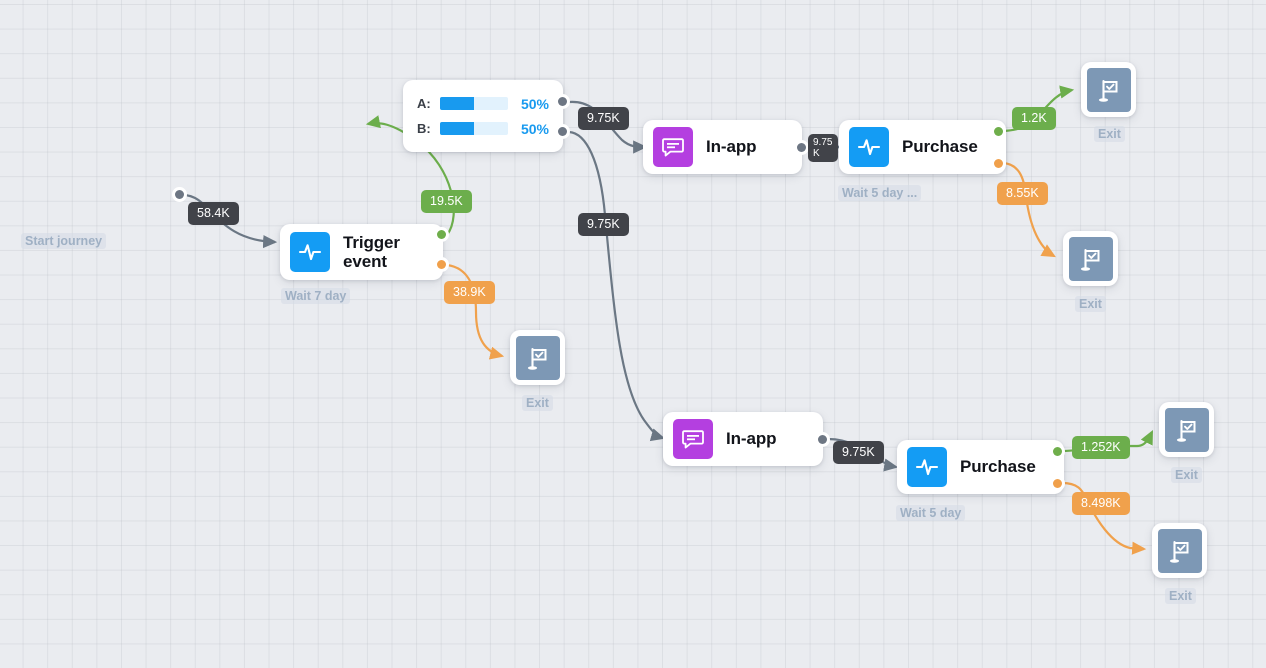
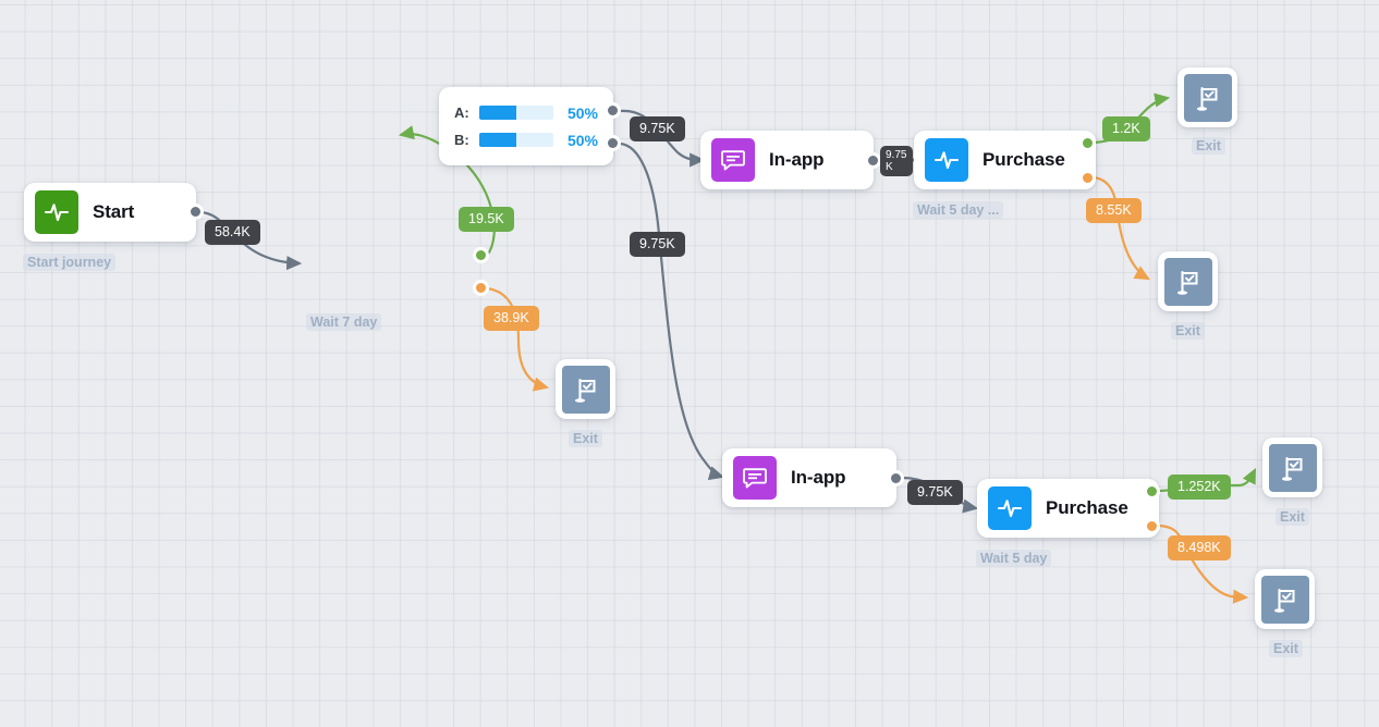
+ Start
  Start journey
- Trigger
- event
  Wait 7 day
  A:
  50%
  B:
  50%
  In-app
  Purchase
  Wait 5 day ...
  In-app
  Purchase
  Wait 5 day
  Exit
  Exit
  Exit
  Exit
  Exit
  58.4K
  19.5K
  38.9K
  9.75K
  9.75K
  9.75 K
  1.2K
  8.55K
  9.75K
  1.252K
  8.498K
